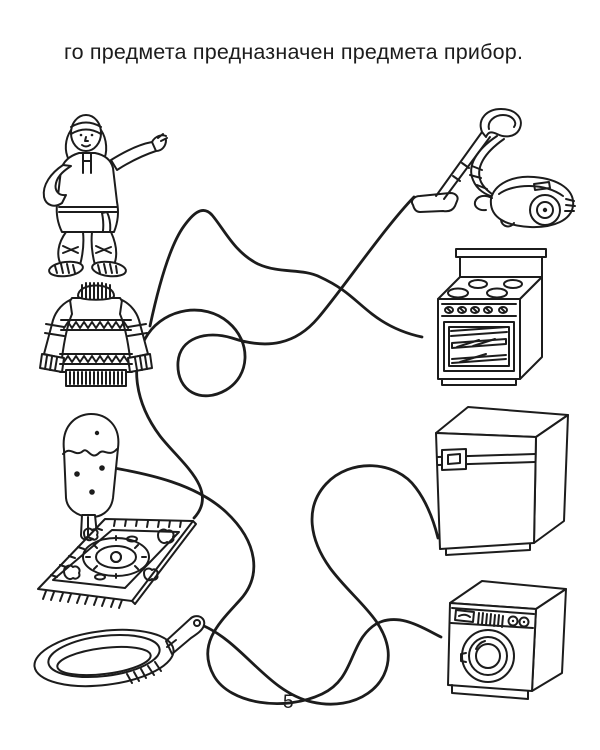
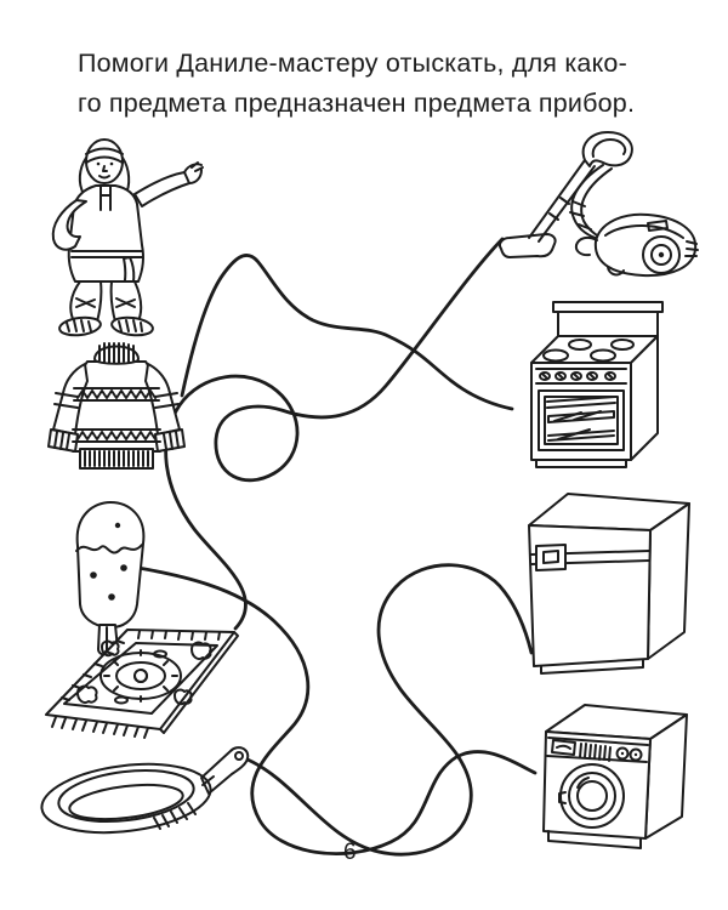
+ Помоги Даниле-мастеру отыскать, для како-
  го предмета предназначен предмета прибор.
- 5
+ 6
